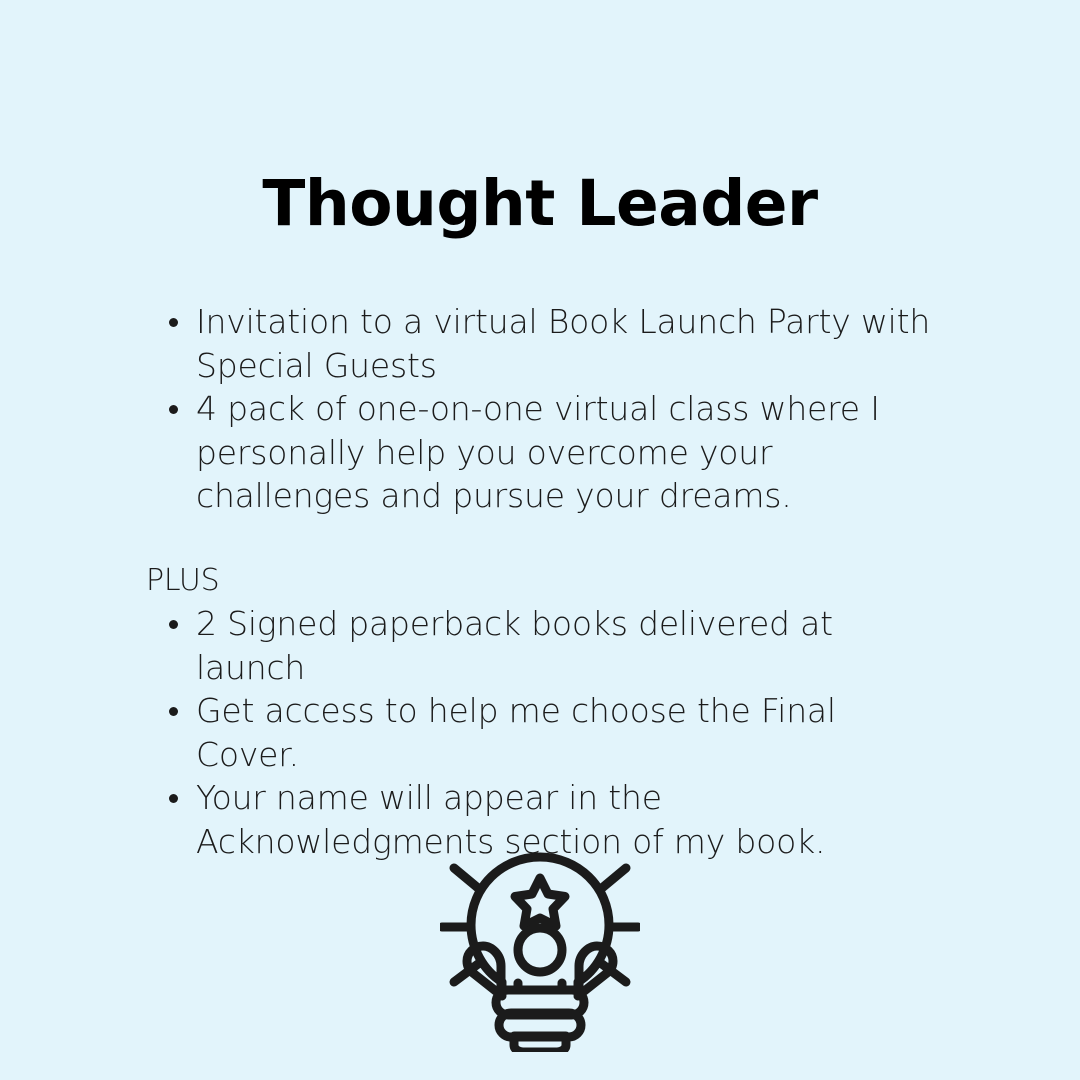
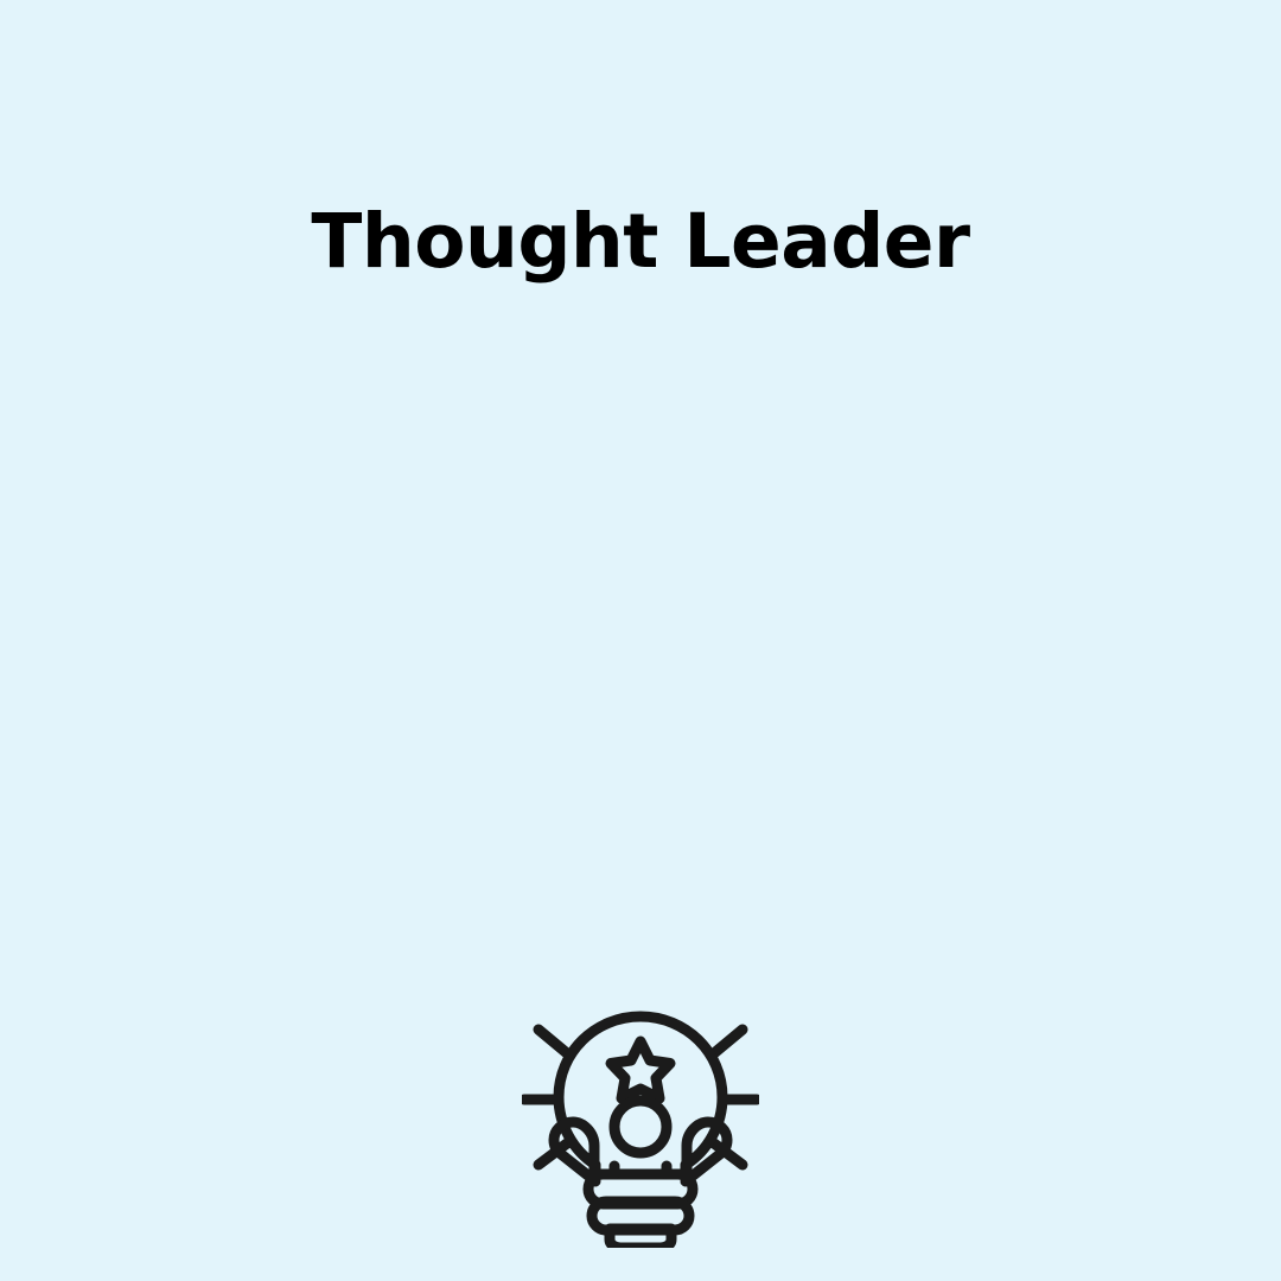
  Thought Leader
- Invitation to a virtual Book Launch Party with Special Guests
- 4 pack of one-on-one virtual class where I personally help you overcome your challenges and pursue your dreams.
- PLUS
- 2 Signed paperback books delivered at launch
- Get access to help me choose the Final Cover.
- Your name will appear in the Acknowledgments section of my book.
